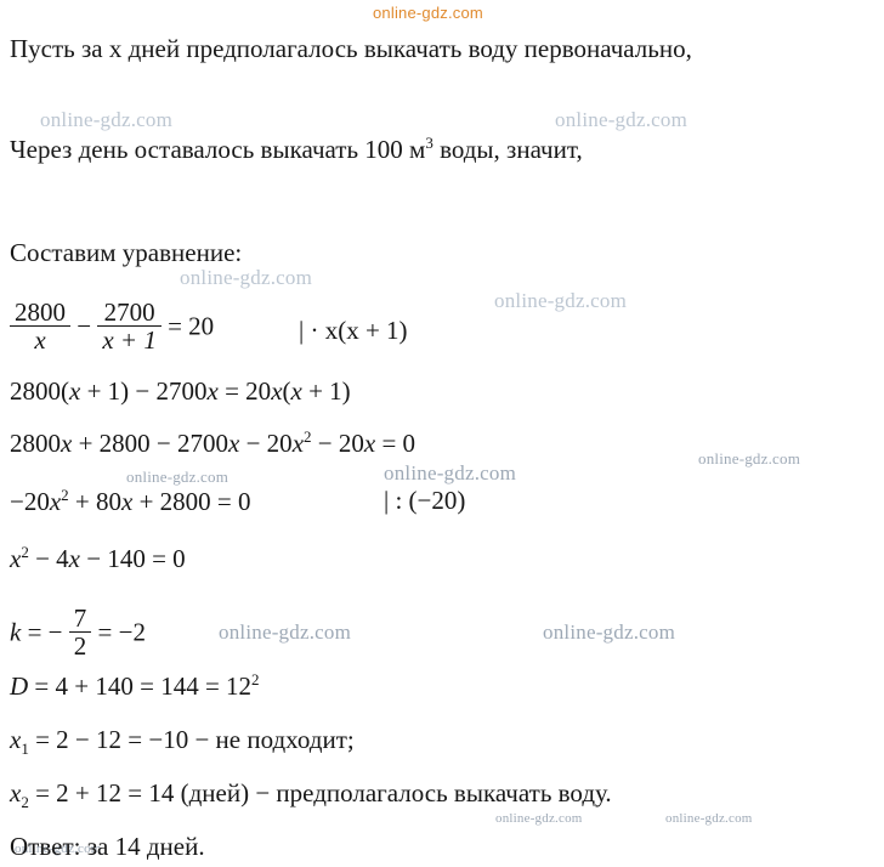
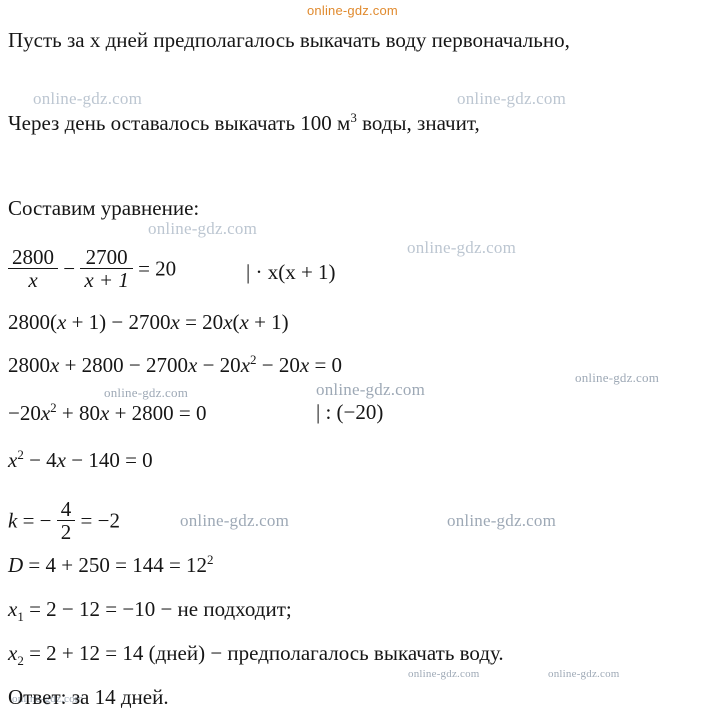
  online-gdz.com
  online-gdz.com
  online-gdz.com
  online-gdz.com
  online-gdz.com
  online-gdz.com
  online-gdz.com
  online-gdz.com
  online-gdz.com
  online-gdz.com
  online-gdz.com
  online-gdz.com
  online-gdz.com
  Пусть за x дней предполагалось выкачать воду первоначально,
  Через день оставалось выкачать 100 м3 воды, значит,
  Составим уравнение:
  2800
  x
  −
  2700
  x + 1
  = 20
  | · x(x + 1)
  2800(x + 1) − 2700x = 20x(x + 1)
  2800x + 2800 − 2700x − 20x2 − 20x = 0
  −20x2 + 80x + 2800 = 0
  | : (−20)
  x2 − 4x − 140 = 0
  k = −
- 7
+ 4
  2
  = −2
- D = 4 + 140 = 144 = 122
+ D = 4 + 250 = 144 = 122
  x1 = 2 − 12 = −10 − не подходит;
  x2 = 2 + 12 = 14 (дней) − предполагалось выкачать воду.
  Ответ: за 14 дней.
